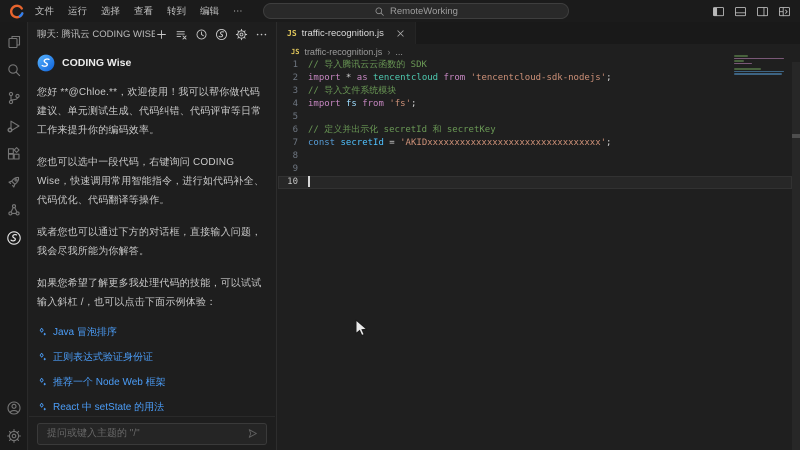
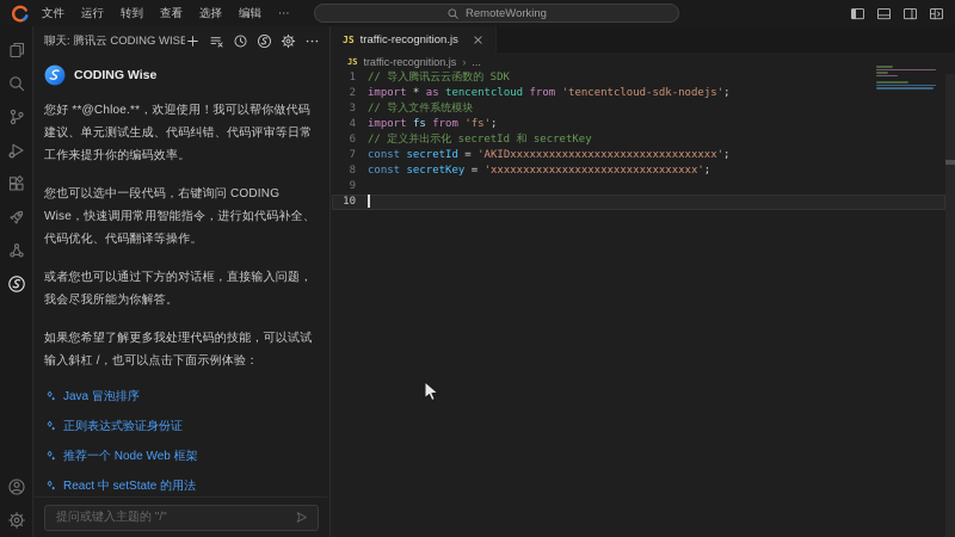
  文件
  运行
- 选择
+ 转到
  查看
- 转到
+ 选择
  编辑
  ⋯
  RemoteWorking
  聊天: 腾讯云 CODING WISE
  CODING Wise
  您好 **@Chloe.**，欢迎使用！我可以帮你做代码建议、单元测试生成、代码纠错、代码评审等日常工作来提升你的编码效率。
  您也可以选中一段代码，右键询问 CODING Wise，快速调用常用智能指令，进行如代码补全、代码优化、代码翻译等操作。
  或者您也可以通过下方的对话框，直接输入问题，我会尽我所能为你解答。
  如果您希望了解更多我处理代码的技能，可以试试输入斜杠 /，也可以点击下面示例体验：
  Java 冒泡排序
  正则表达式验证身份证
  推荐一个 Node Web 框架
  React 中 setState 的用法
  提问或键入主题的 "/"
  JS
  traffic-recognition.js
  JS
  traffic-recognition.js
  ›
  ...
  1
  // 导入腾讯云云函数的 SDK
  2
  import * as tencentcloud from 'tencentcloud-sdk-nodejs';
  3
  // 导入文件系统模块
  4
  import fs from 'fs';
- 5
  6
  // 定义并出示化 secretId 和 secretKey
  7
  const secretId = 'AKIDxxxxxxxxxxxxxxxxxxxxxxxxxxxxxxxx';
  8
+ const secretKey = 'xxxxxxxxxxxxxxxxxxxxxxxxxxxxxxxx';
  9
  10
